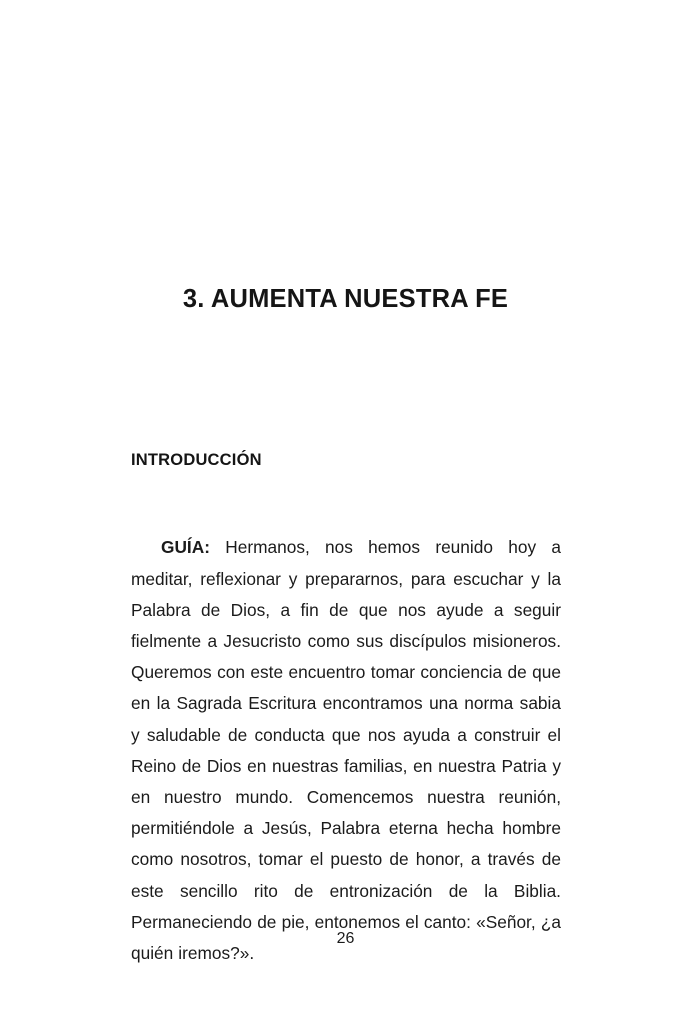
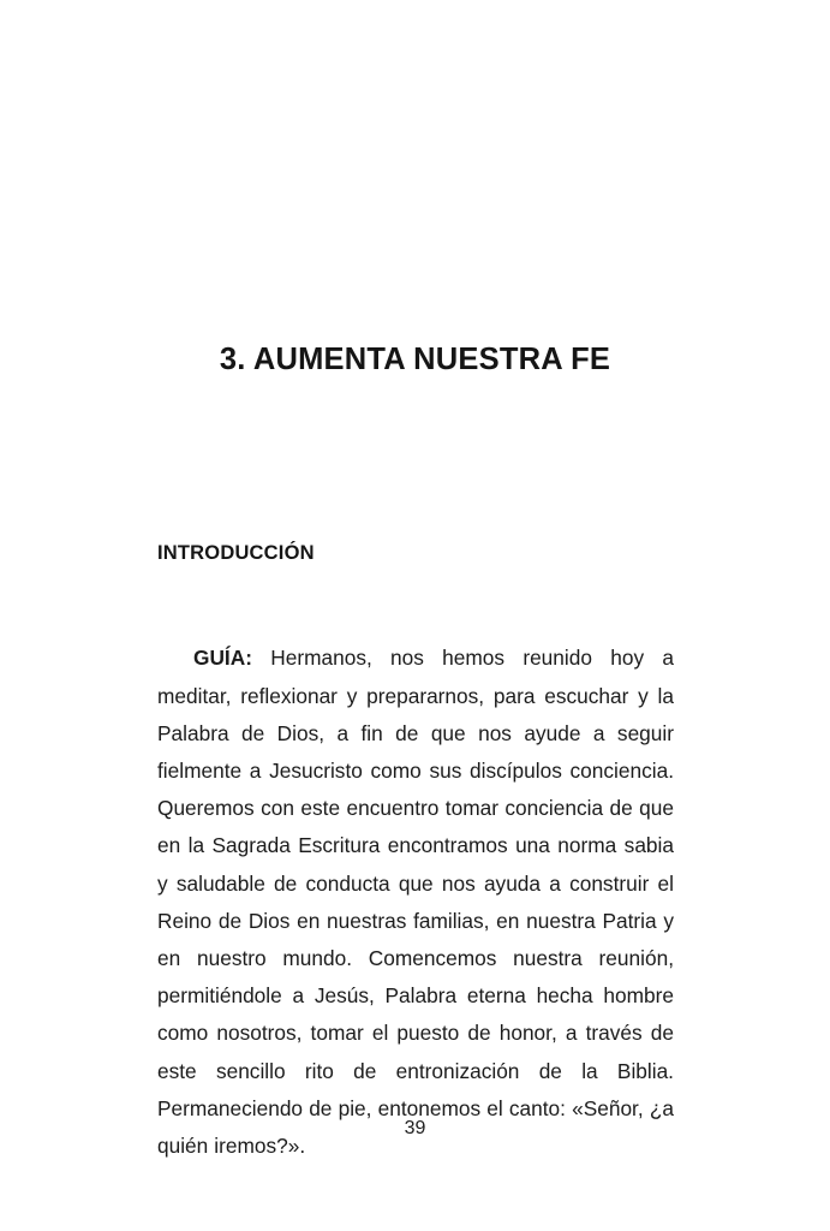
  3. AUMENTA NUESTRA FE
  INTRODUCCIÓN
- GUÍA: Hermanos, nos hemos reunido hoy a meditar, reflexionar y prepararnos, para escuchar y la Palabra de Dios, a fin de que nos ayude a seguir fielmente a Jesucristo como sus discípulos misioneros. Queremos con este encuentro tomar conciencia de que en la Sagrada Escritura encontramos una norma sabia y saludable de conducta que nos ayuda a construir el Reino de Dios en nuestras familias, en nuestra Patria y en nuestro mundo. Comencemos nuestra reunión, permitiéndole a Jesús, Palabra eterna hecha hombre como nosotros, tomar el puesto de honor, a través de este sencillo rito de entronización de la Biblia. Permaneciendo de pie, entonemos el canto: «Señor, ¿a quién iremos?».
+ GUÍA: Hermanos, nos hemos reunido hoy a meditar, reflexionar y prepararnos, para escuchar y la Palabra de Dios, a fin de que nos ayude a seguir fielmente a Jesucristo como sus discípulos conciencia. Queremos con este encuentro tomar conciencia de que en la Sagrada Escritura encontramos una norma sabia y saludable de conducta que nos ayuda a construir el Reino de Dios en nuestras familias, en nuestra Patria y en nuestro mundo. Comencemos nuestra reunión, permitiéndole a Jesús, Palabra eterna hecha hombre como nosotros, tomar el puesto de honor, a través de este sencillo rito de entronización de la Biblia. Permaneciendo de pie, entonemos el canto: «Señor, ¿a quién iremos?».
- 26
+ 39
